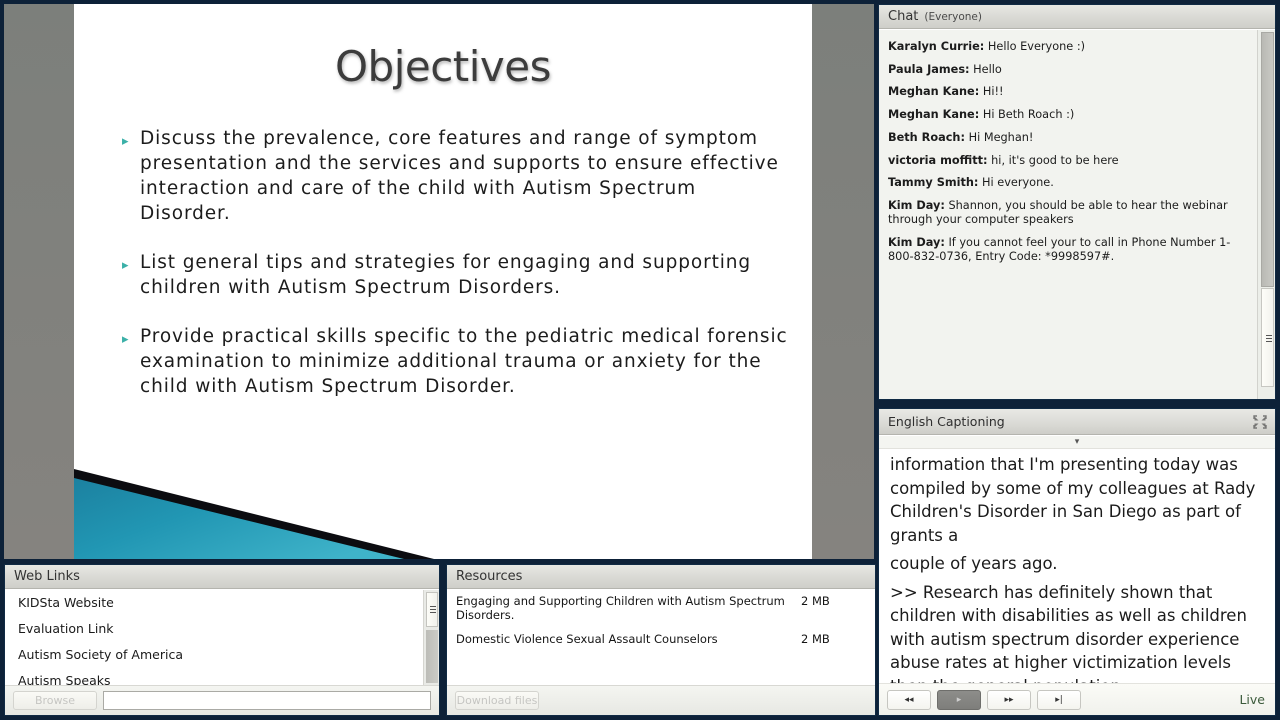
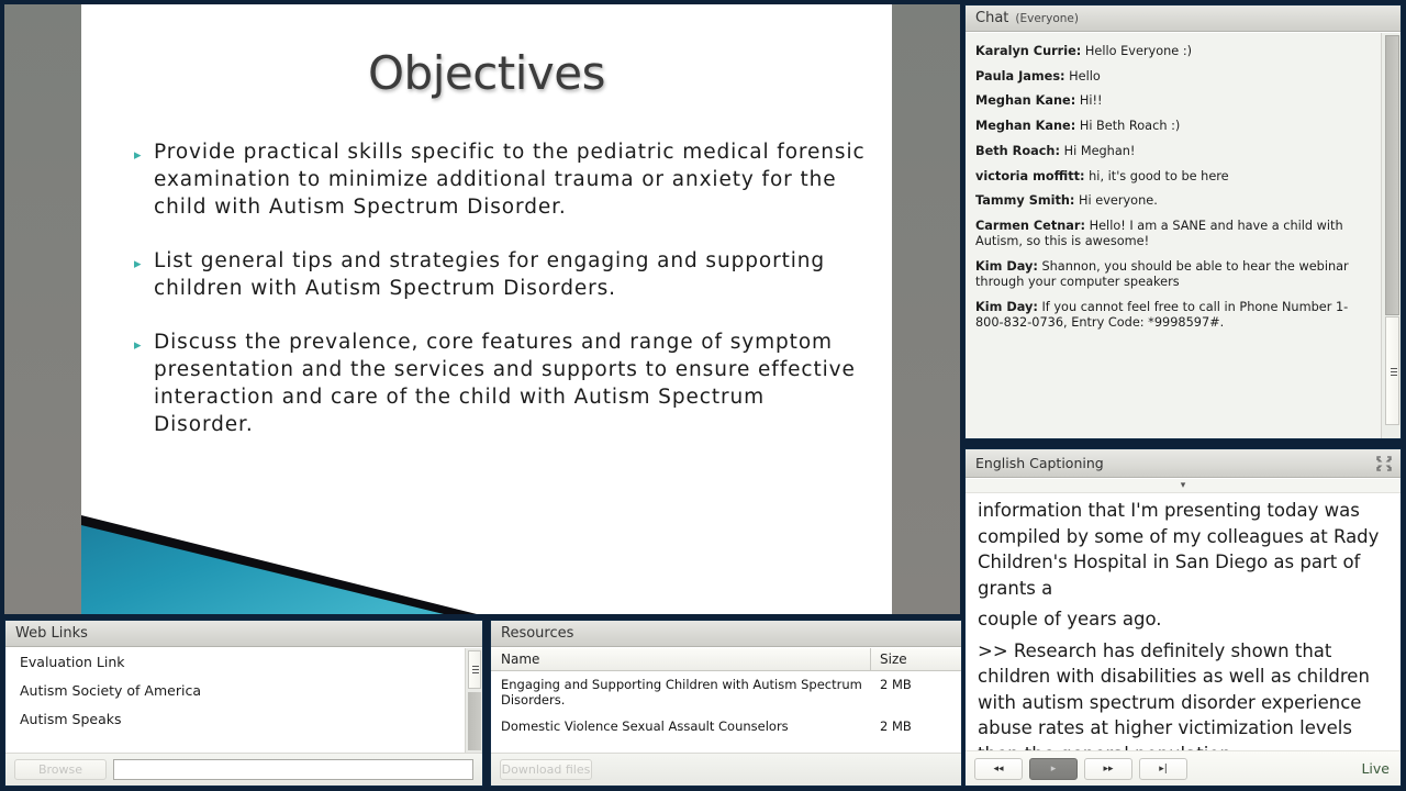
  Objectives
  ▸
- Discuss the prevalence, core features and range of symptom presentation and the services and supports to ensure effective interaction and care of the child with Autism Spectrum Disorder.
+ Provide practical skills specific to the pediatric medical forensic examination to minimize additional trauma or anxiety for the child with Autism Spectrum Disorder.
  ▸
  List general tips and strategies for engaging and supporting children with Autism Spectrum Disorders.
  ▸
- Provide practical skills specific to the pediatric medical forensic examination to minimize additional trauma or anxiety for the child with Autism Spectrum Disorder.
+ Discuss the prevalence, core features and range of symptom presentation and the services and supports to ensure effective interaction and care of the child with Autism Spectrum Disorder.
  Chat
  (Everyone)
  Karalyn Currie: Hello Everyone :)
  Paula James: Hello
  Meghan Kane: Hi!!
  Meghan Kane: Hi Beth Roach :)
  Beth Roach: Hi Meghan!
  victoria moffitt: hi, it's good to be here
  Tammy Smith: Hi everyone.
+ Carmen Cetnar: Hello! I am a SANE and have a child with Autism, so this is awesome!
  Kim Day: Shannon, you should be able to hear the webinar through your computer speakers
- Kim Day: If you cannot feel your to call in Phone Number 1-800-832-0736, Entry Code: *9998597#.
+ Kim Day: If you cannot feel free to call in Phone Number 1-800-832-0736, Entry Code: *9998597#.
  English Captioning
  ▾
- information that I'm presenting today was compiled by some of my colleagues at Rady Children's Disorder in San Diego as part of grants a
+ information that I'm presenting today was compiled by some of my colleagues at Rady Children's Hospital in San Diego as part of grants a
  couple of years ago.
  >> Research has definitely shown that children with disabilities as well as children with autism spectrum disorder experience abuse rates at higher victimization levels
  ◂◂
  ▸
  ▸▸
  ▸|
  Live
  Web Links
- KIDSta Website
  Evaluation Link
  Autism Society of America
  Autism Speaks
  Browse
  Resources
+ Name
+ Size
  Engaging and Supporting Children with Autism Spectrum Disorders.
  2 MB
  Domestic Violence Sexual Assault Counselors
  2 MB
  Download files
